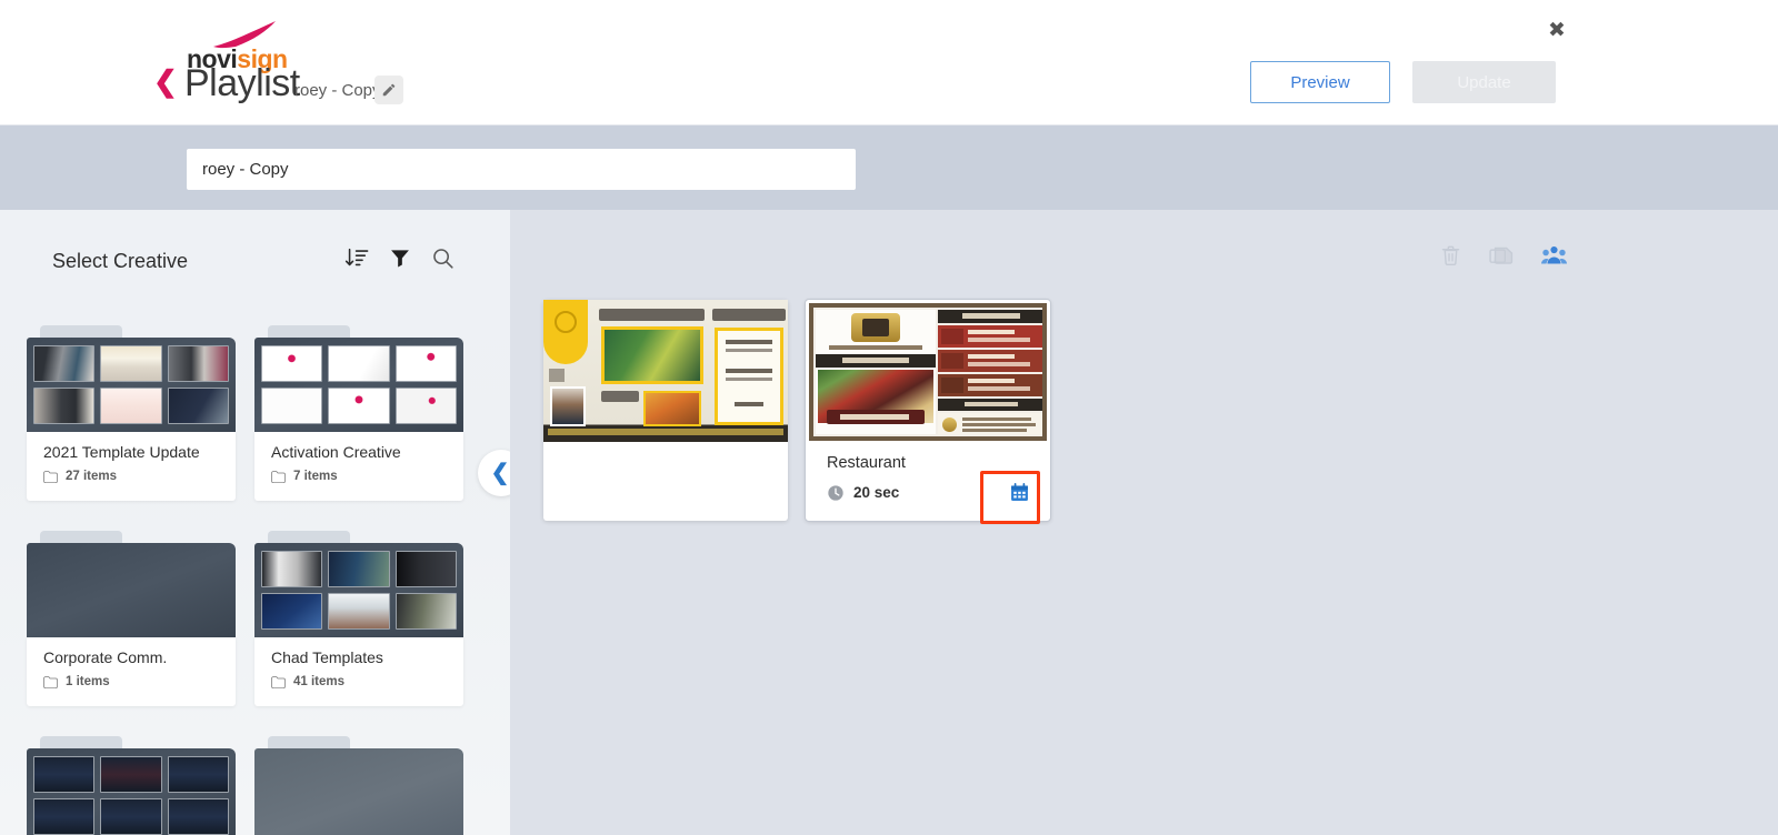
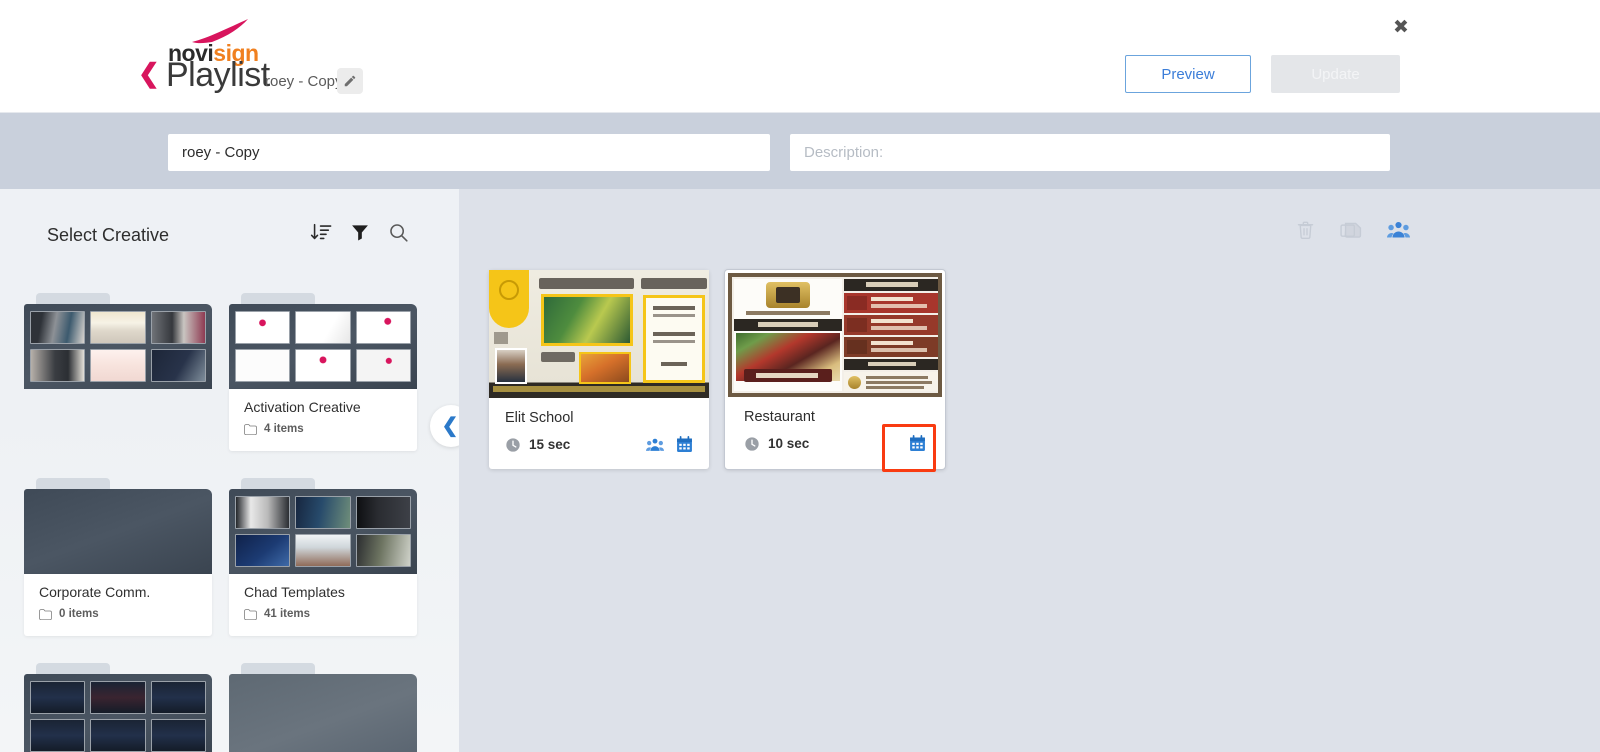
  ❮
  novisign
  Playlist
  roey - Cop
  Preview
  ✖
  roey - Copy
+ Description:
  Select Creative
  ❮
- 2021 Template Update
- 27 items
  Activation Creative
- 7 items
+ 4 items
  Corporate Comm.
- 1 items
+ 0 items
  Chad Templates
  41 items
+ Elit School
+ 15 sec
  Restaurant
- 20 sec
+ 10 sec
